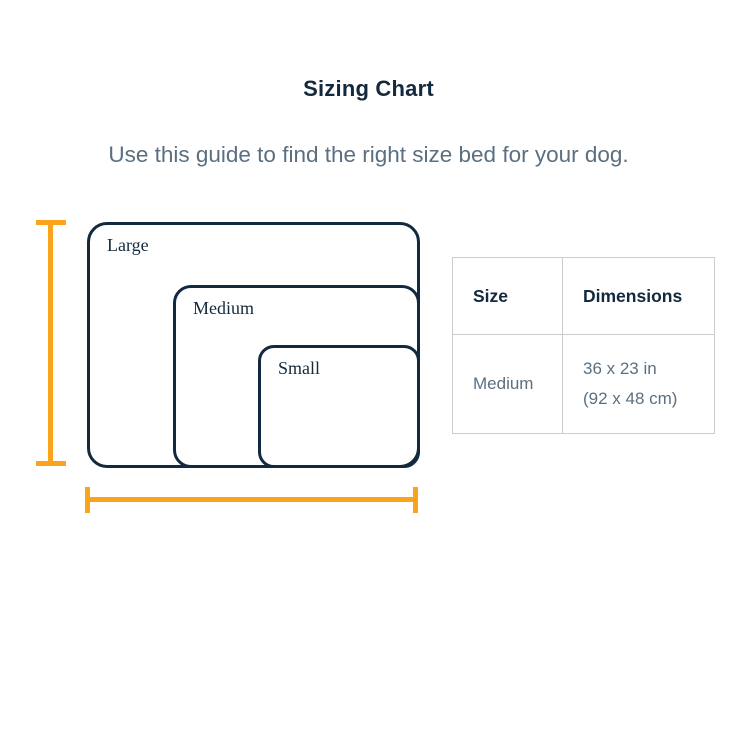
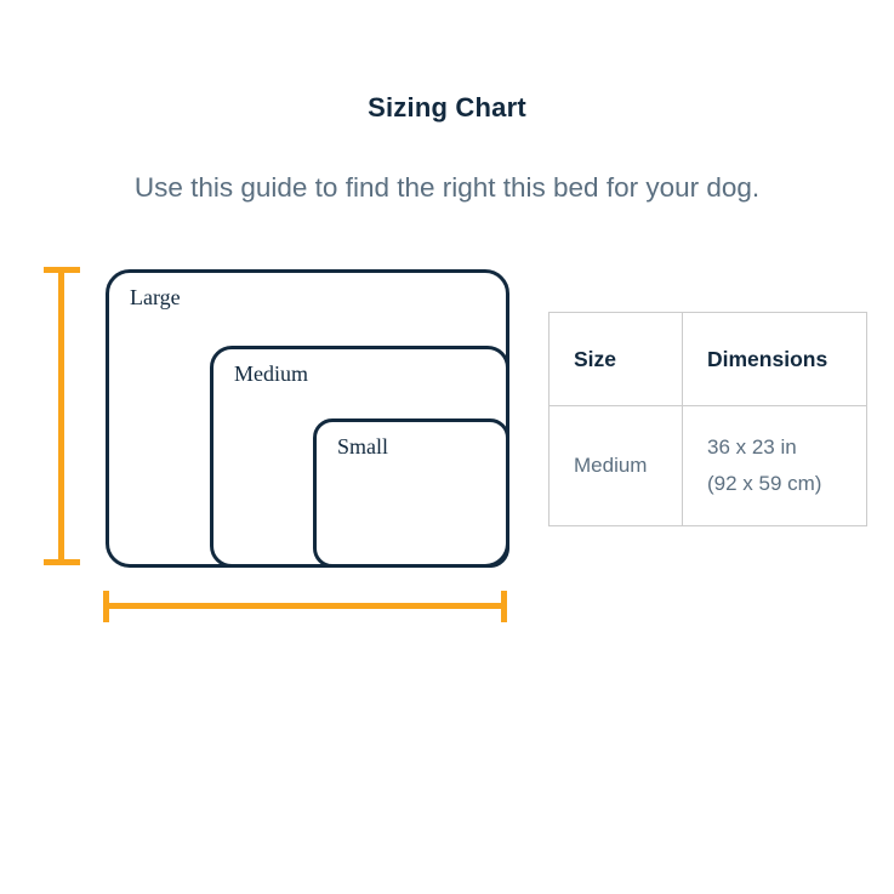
  Sizing Chart
- Use this guide to find the right size bed for your dog.
+ Use this guide to find the right this bed for your dog.
  Large
  Medium
  Small
  Size	Dimensions
- Medium	36 x 23 in (92 x 48 cm)
+ Medium	36 x 23 in (92 x 59 cm)
